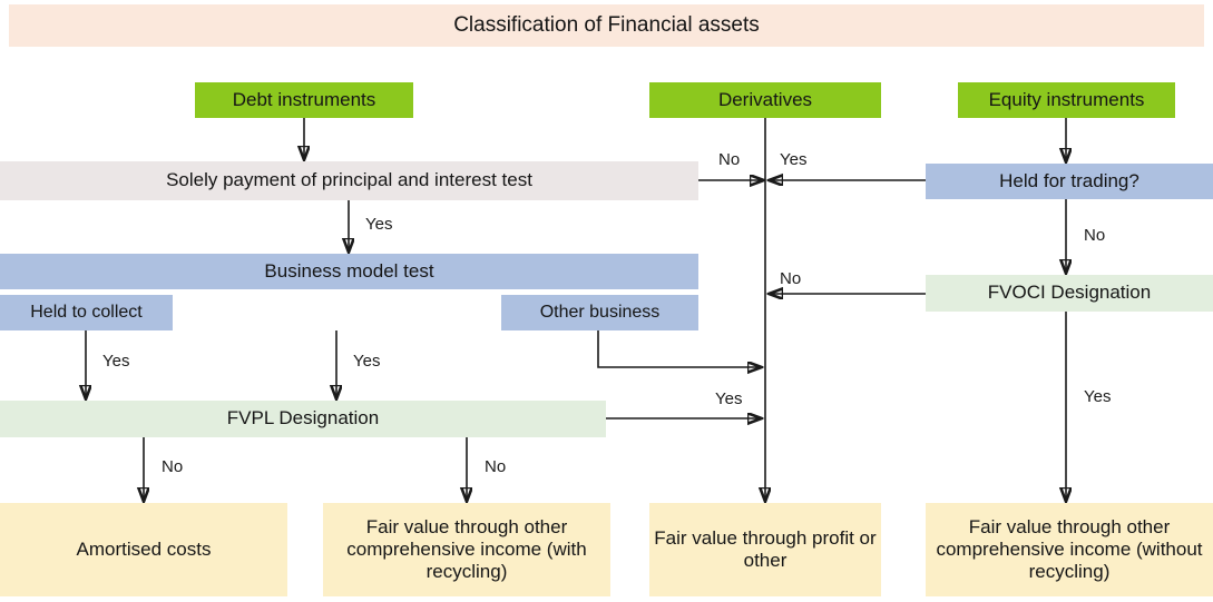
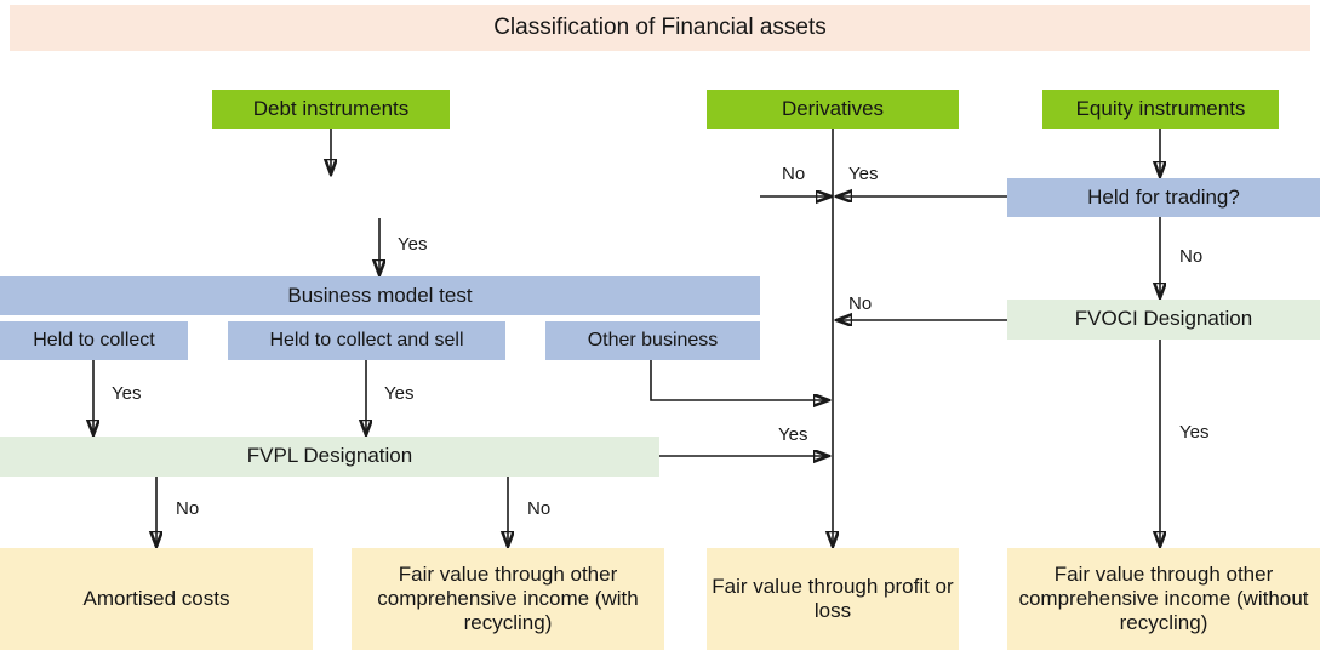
  Classification of Financial assets
  Debt instruments
  Derivatives
  Equity instruments
- Solely payment of principal and interest test
  Business model test
  Held to collect
+ Held to collect and sell
  Other business
  Held for trading?
  FVOCI Designation
  FVPL Designation
  Amortised costs
  Fair value through other comprehensive income (with recycling)
- Fair value through profit or other
+ Fair value through profit or loss
  Fair value through other comprehensive income (without recycling)
  Yes
  No
  Yes
  No
  No
  Yes
  Yes
  Yes
  No
  No
  Yes
